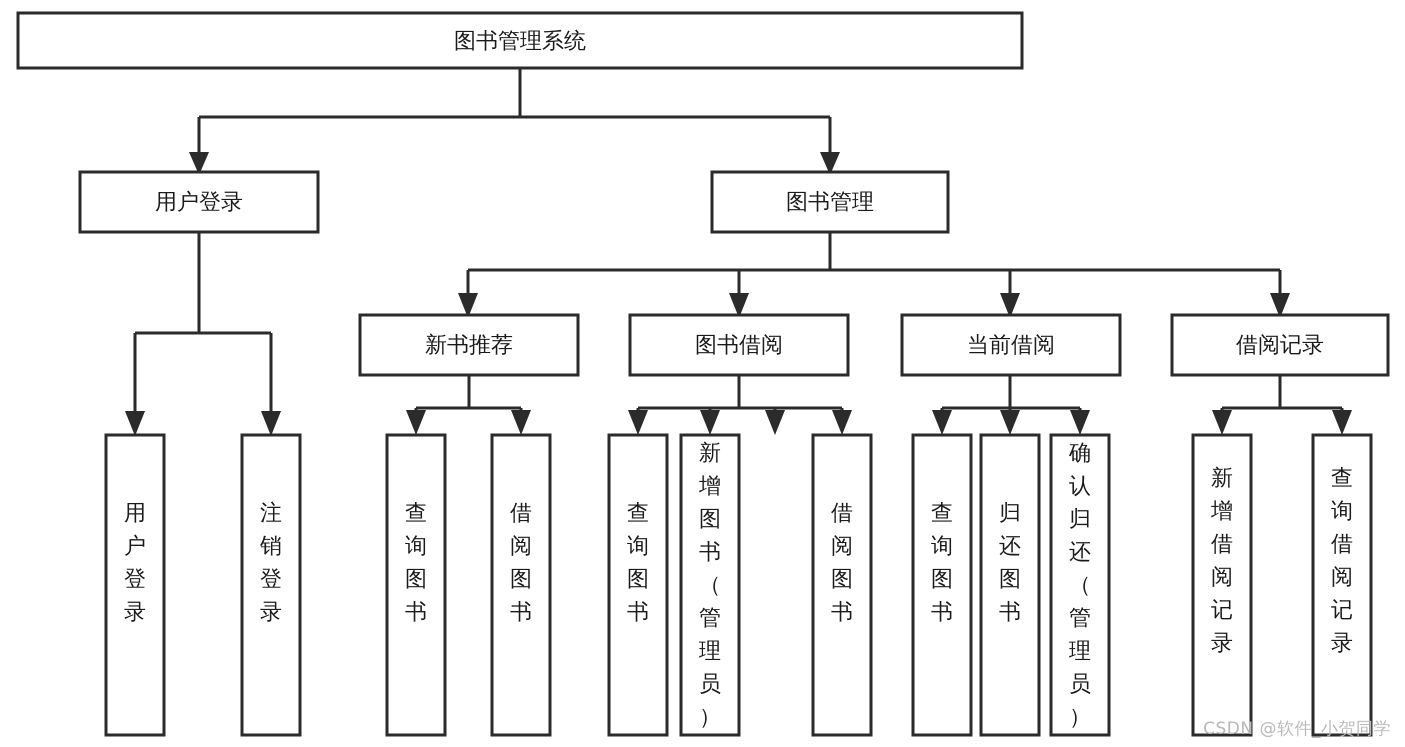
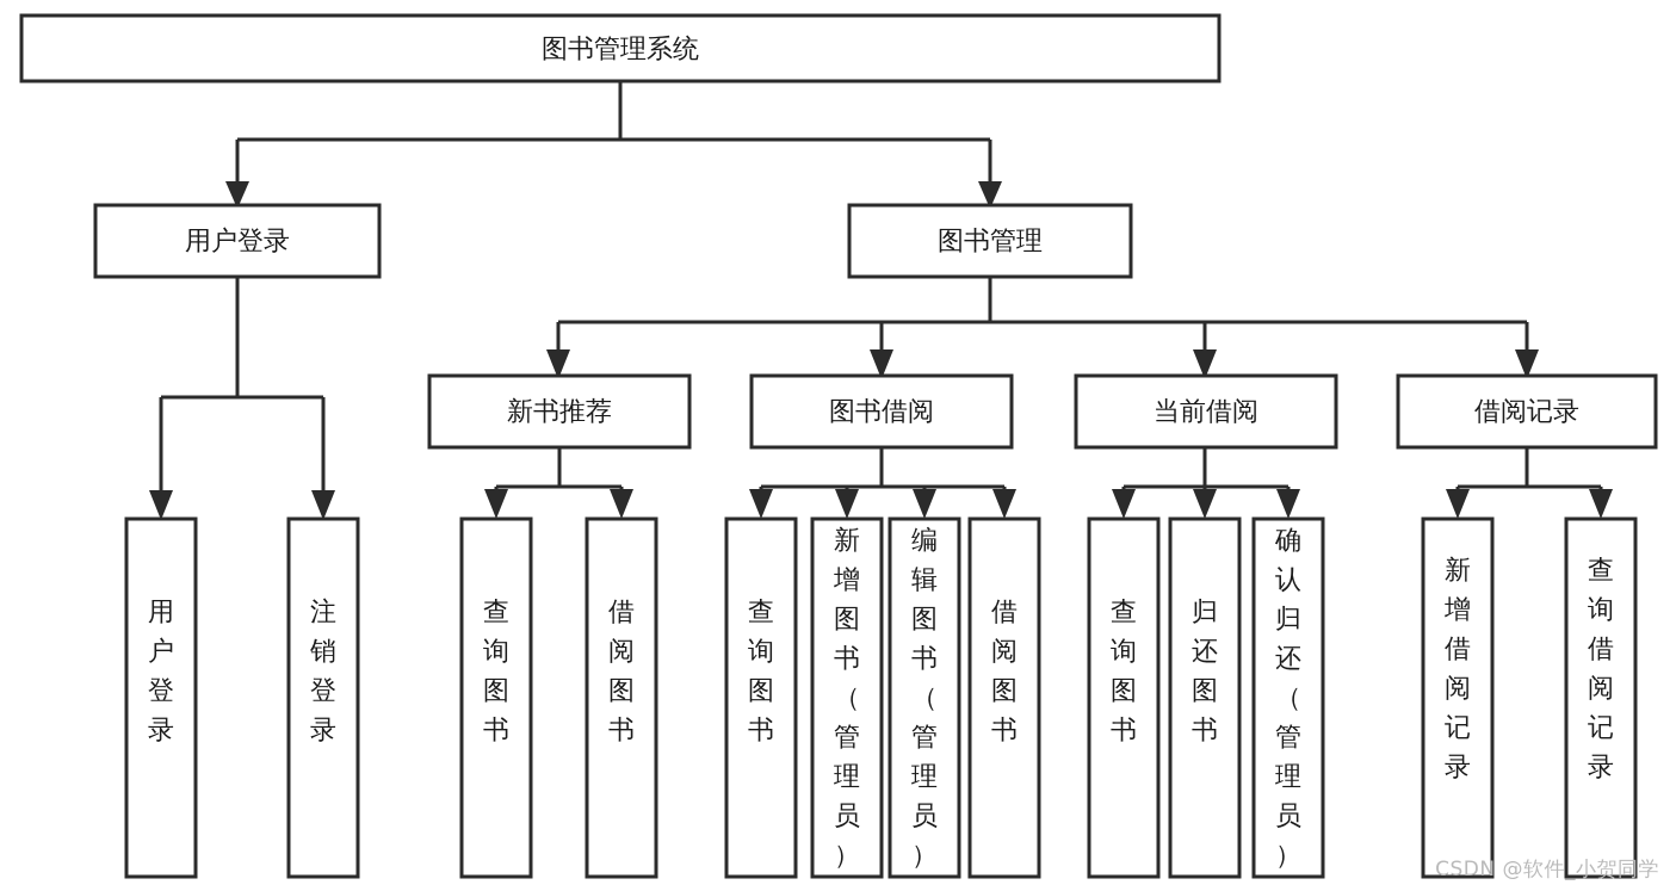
  图书管理系统
  用户登录
  图书管理
  新书推荐
  图书借阅
  当前借阅
  借阅记录
  用户登录
  注销登录
  查询图书
  借阅图书
  查询图书
  新增图书（管理员）
+ 编辑图书（管理员）
  借阅图书
  查询图书
  归还图书
  确认归还（管理员）
  新增借阅记录
  查询借阅记录
  CSDN @软件_小贺同学
